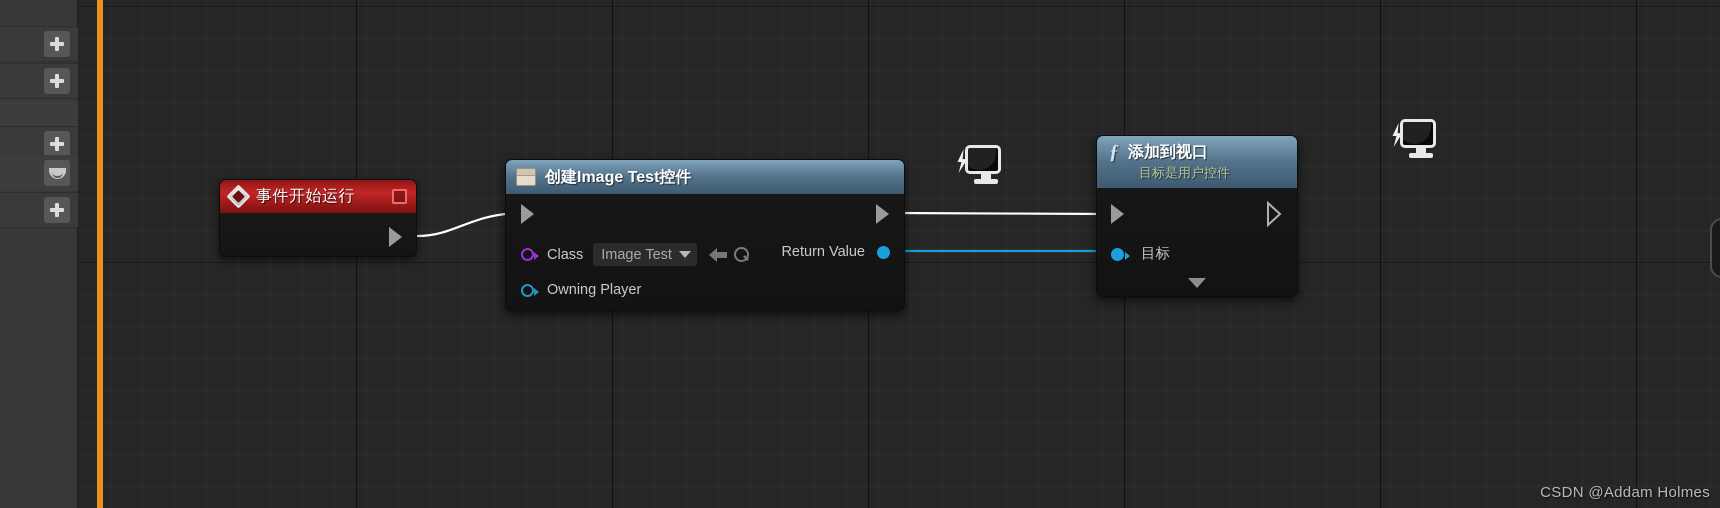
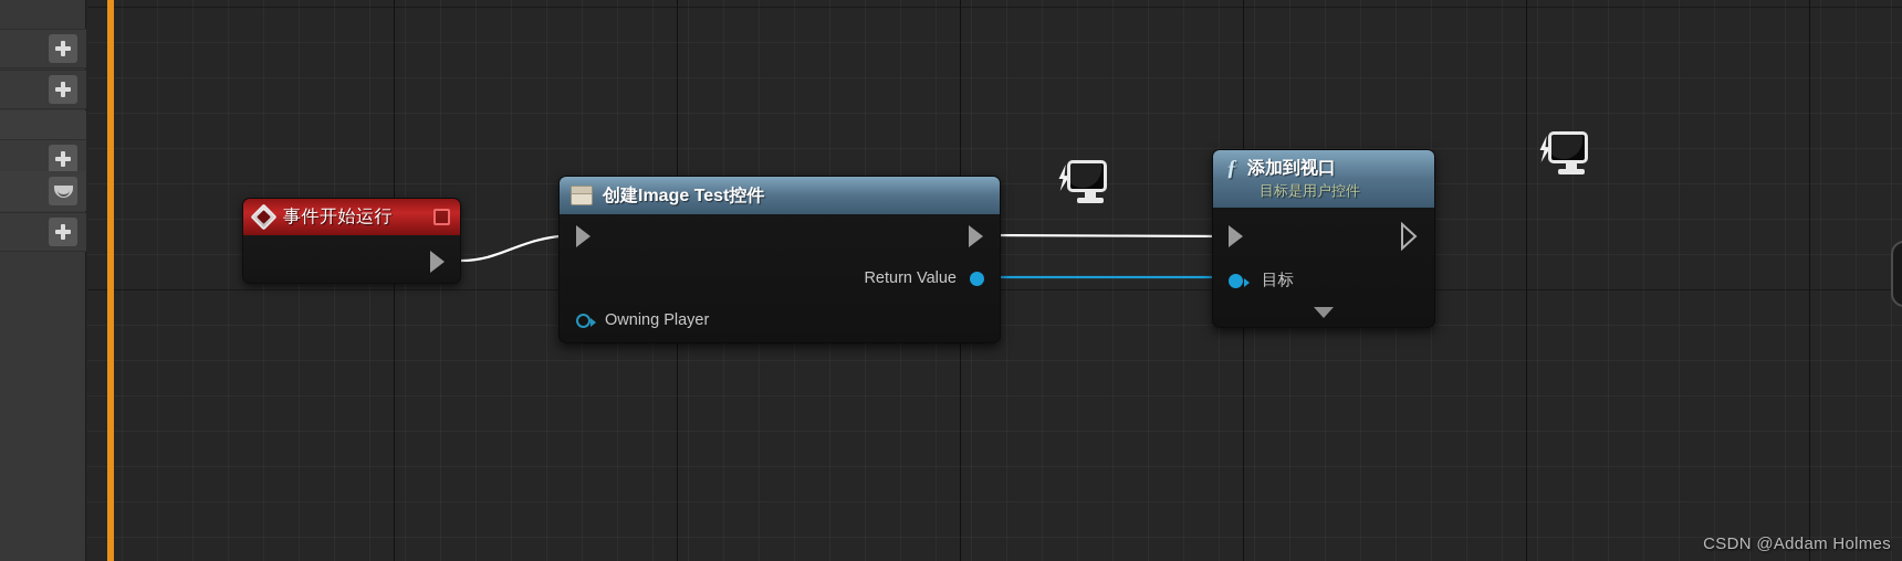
  事件开始运行
  创建Image Test控件
- Class
- Image Test
  Owning Player
  Return Value
  ƒ
  添加到视口
  目标是用户控件
  目标
  CSDN @Addam Holmes
